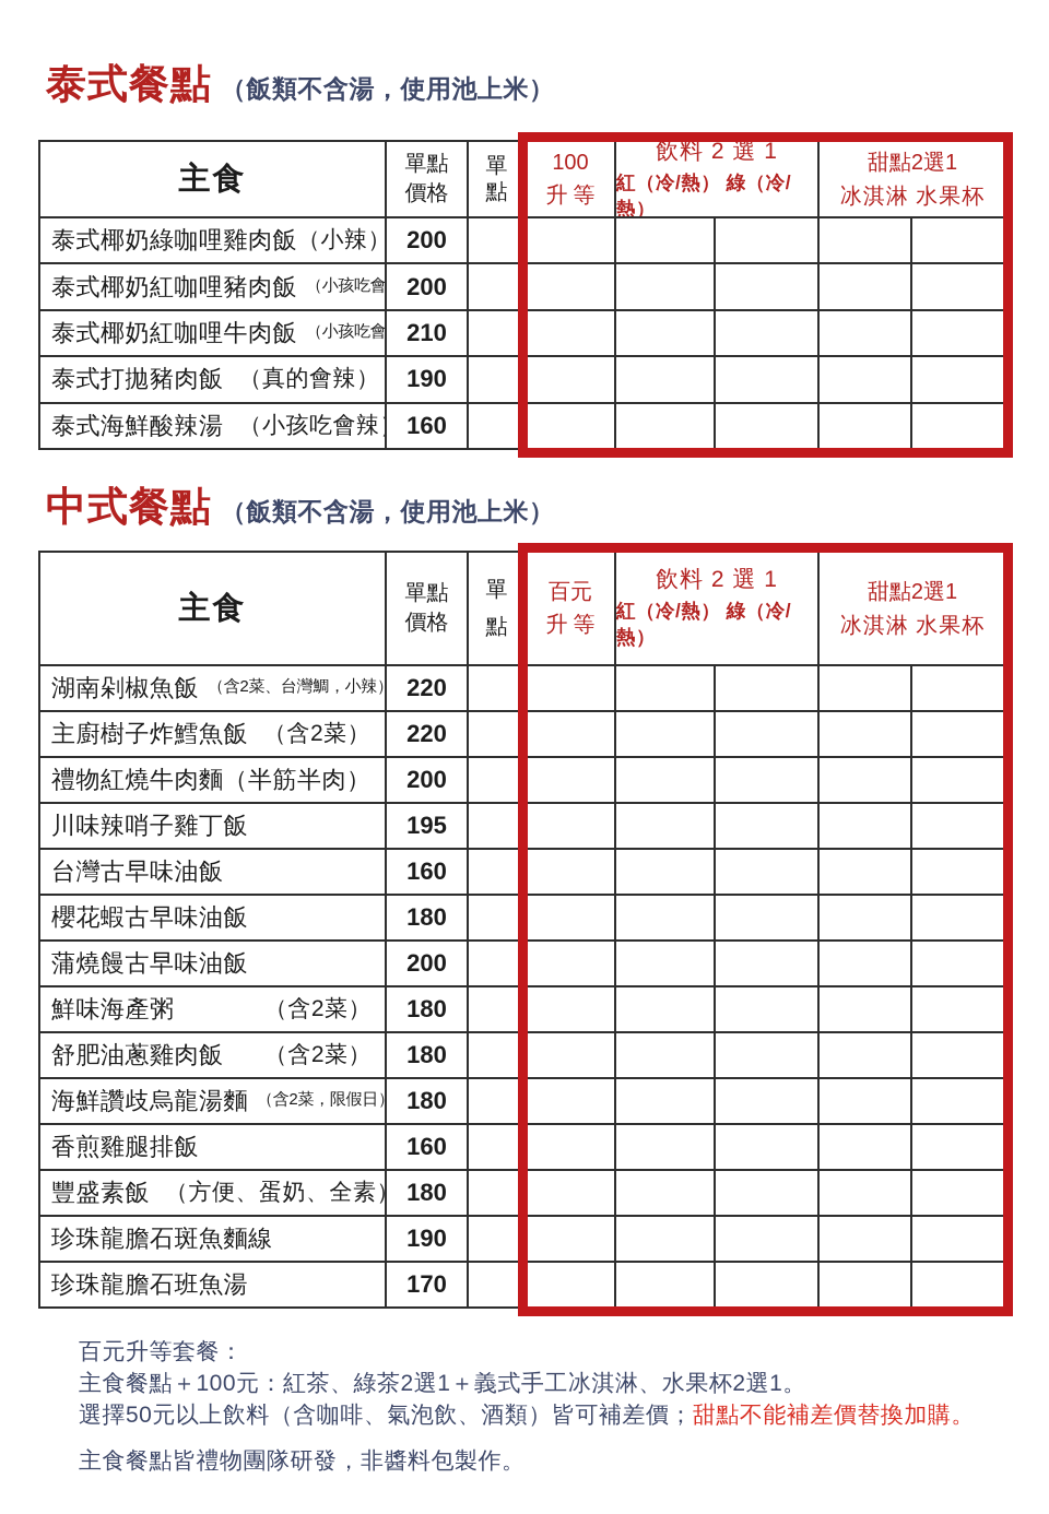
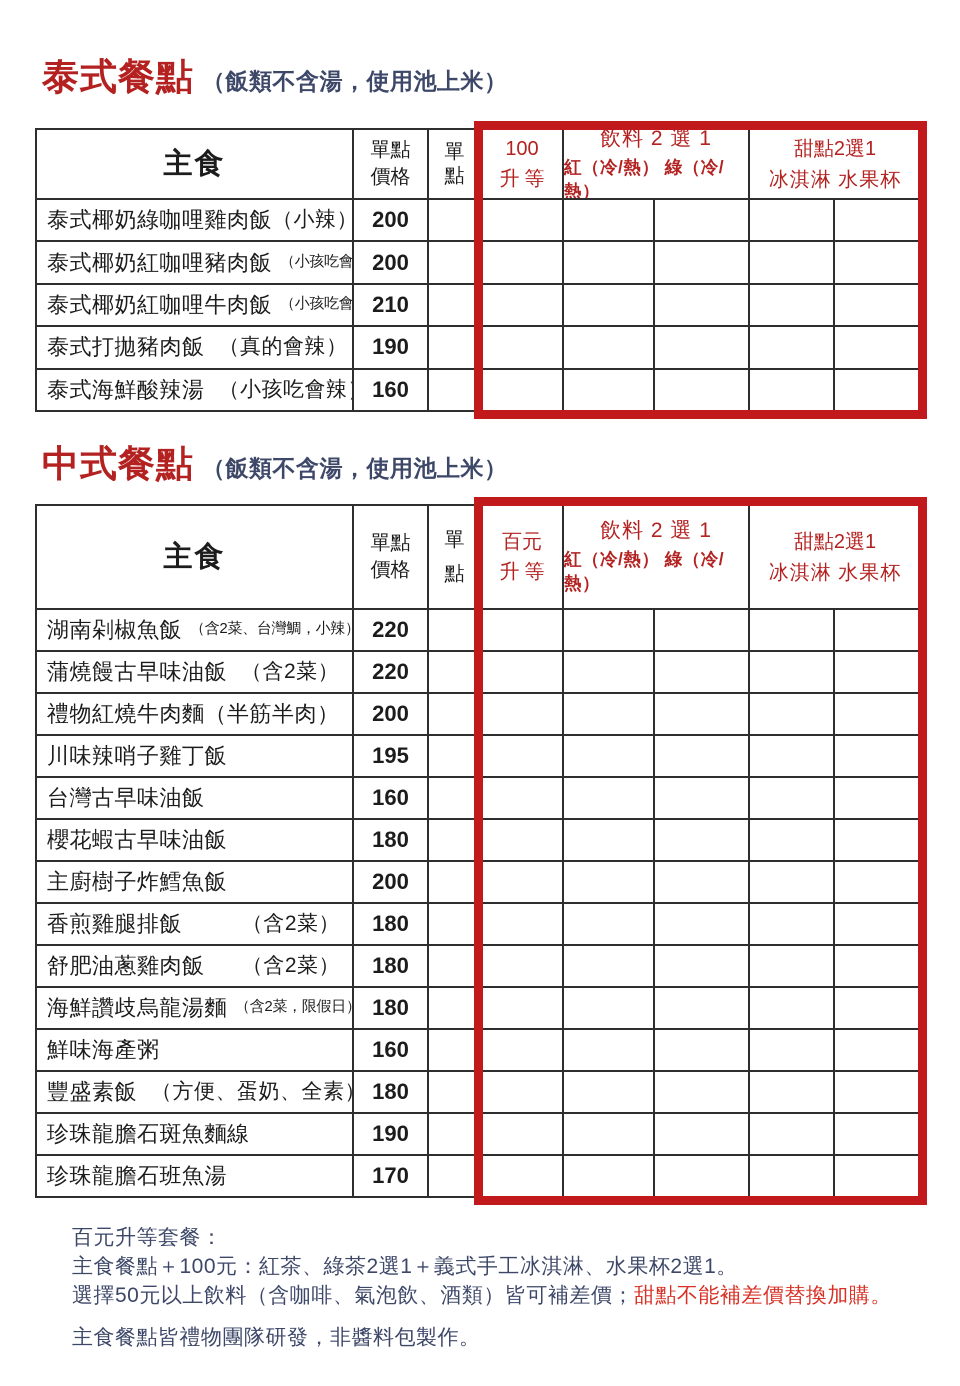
  泰式餐點
  （飯類不含湯，使用池上米）
  主食
  單點
  價格
  單
  點
  100
  升等
  飲料 2 選 1
  紅（冷/熱） 綠（冷/熱）
  甜點2選1
  冰淇淋 水果杯
  泰式椰奶綠咖哩雞肉飯
  （小辣）
  200
  泰式椰奶紅咖哩豬肉飯
  （小孩吃會
  200
  泰式椰奶紅咖哩牛肉飯
  （小孩吃會
  210
  泰式打拋豬肉飯
  （真的會辣）
  190
  泰式海鮮酸辣湯
  （小孩吃會辣
  160
  中式餐點
  （飯類不含湯，使用池上米）
  主食
  單點
  價格
  單
  點
  百元
  升等
  飲料 2 選 1
  紅（冷/熱） 綠（冷/熱）
  甜點2選1
  冰淇淋 水果杯
  湖南剁椒魚飯
  （含2菜、台灣鯛，小辣
  220
- 主廚樹子炸鱈魚飯
+ 蒲燒饅古早味油飯
  （含2菜）
  220
  禮物紅燒牛肉麵（半筋半肉）
  200
  川味辣哨子雞丁飯
  195
  台灣古早味油飯
  160
  櫻花蝦古早味油飯
  180
- 蒲燒饅古早味油飯
+ 主廚樹子炸鱈魚飯
  200
- 鮮味海產粥
+ 香煎雞腿排飯
  （含2菜）
  180
  舒肥油蔥雞肉飯
  （含2菜）
  180
  海鮮讚歧烏龍湯麵
  （含2菜，限假日
  180
- 香煎雞腿排飯
+ 鮮味海產粥
  160
  豐盛素飯
  （方便、蛋奶、全素
  180
  珍珠龍膽石斑魚麵線
  190
  珍珠龍膽石班魚湯
  170
  百元升等套餐：
  主食餐點＋100元：紅茶、綠茶2選1＋義式手工冰淇淋、水果杯2選1。
  選擇50元以上飲料（含咖啡、氣泡飲、酒類）皆可補差價；甜點不能補差價替換加購。
  主食餐點皆禮物團隊研發，非醬料包製作。
